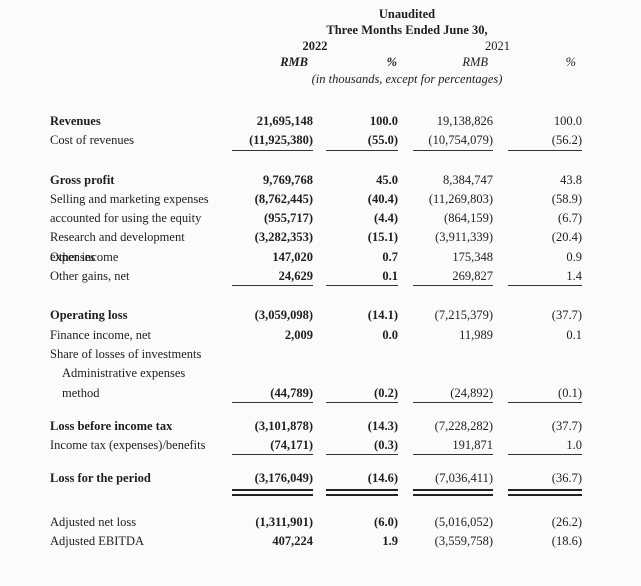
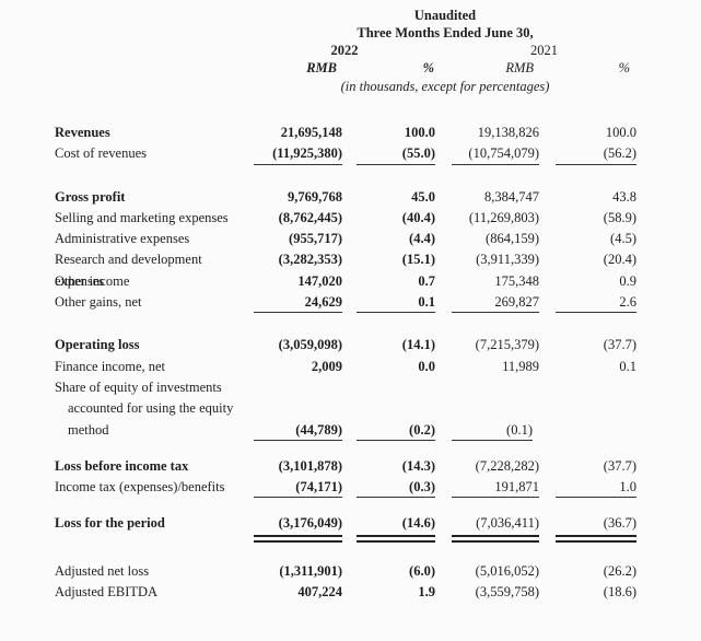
  Unaudited
  Three Months Ended June 30,
  2022
  2021
  RMB
  %
  RMB
  %
  (in thousands, except for percentages)
  Revenues
  21,695,148
  100.0
  19,138,826
  100.0
  Cost of revenues
  (11,925,380)
  (55.0)
  (10,754,079)
  (56.2)
  Gross profit
  9,769,768
  45.0
  8,384,747
  43.8
  Selling and marketing expenses
  (8,762,445)
  (40.4)
  (11,269,803)
  (58.9)
- accounted for using the equity
+ Administrative expenses
  (955,717)
  (4.4)
  (864,159)
- (6.7)
+ (4.5)
  Research and development expenses
  (3,282,353)
  (15.1)
  (3,911,339)
  (20.4)
  Other income
  147,020
  0.7
  175,348
  0.9
  Other gains, net
  24,629
  0.1
  269,827
- 1.4
+ 2.6
  Operating loss
  (3,059,098)
  (14.1)
  (7,215,379)
  (37.7)
  Finance income, net
  2,009
  0.0
  11,989
  0.1
- Share of losses of investments
+ Share of equity of investments
- Administrative expenses
+ accounted for using the equity
  method
  (44,789)
  (0.2)
- (24,892)
  (0.1)
  Loss before income tax
  (3,101,878)
  (14.3)
  (7,228,282)
  (37.7)
  Income tax (expenses)/benefits
  (74,171)
  (0.3)
  191,871
  1.0
  Loss for the period
  (3,176,049)
  (14.6)
  (7,036,411)
  (36.7)
  Adjusted net loss
  (1,311,901)
  (6.0)
  (5,016,052)
  (26.2)
  Adjusted EBITDA
  407,224
  1.9
  (3,559,758)
  (18.6)
